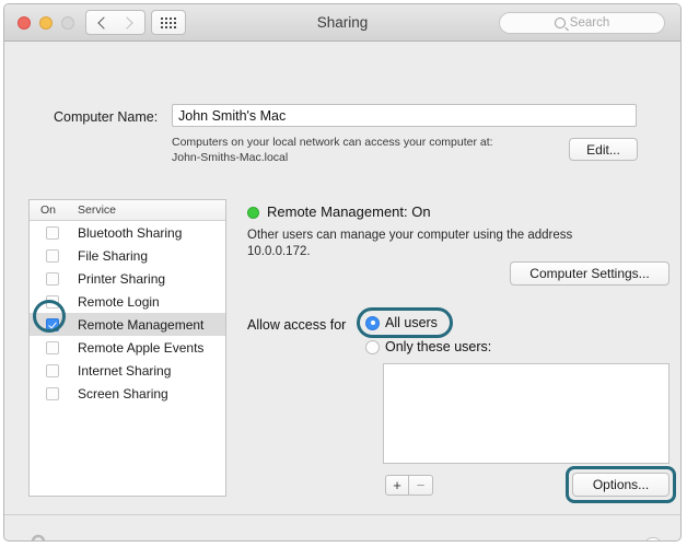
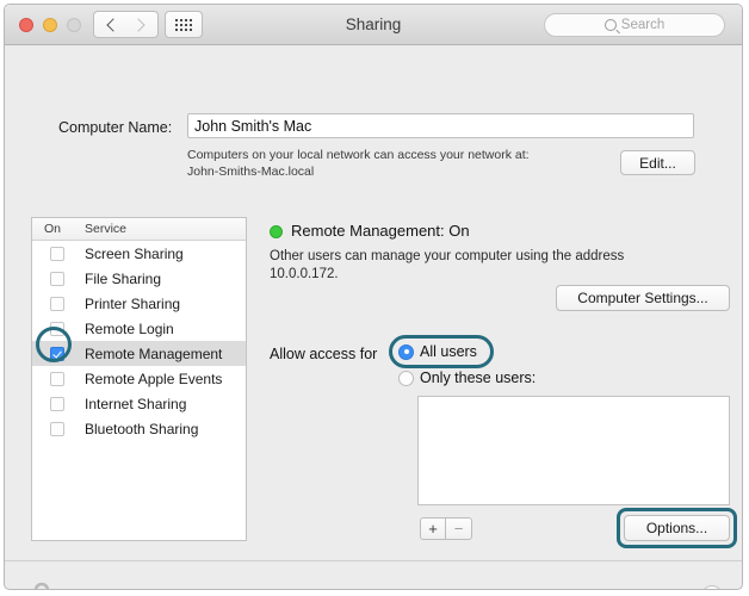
  Sharing
  Search
  Computer Name:
  John Smith's Mac
- Computers on your local network can access your computer at:
+ Computers on your local network can access your network at:
  John-Smiths-Mac.local
  Edit...
  On
  Service
- Bluetooth Sharing
+ Screen Sharing
  File Sharing
  Printer Sharing
  Remote Login
  Remote Management
  Remote Apple Events
  Internet Sharing
- Screen Sharing
+ Bluetooth Sharing
  Remote Management: On
  Other users can manage your computer using the address
  10.0.0.172.
  Computer Settings...
  Allow access for
  All users
  Only these users:
  +
  −
  Options...
